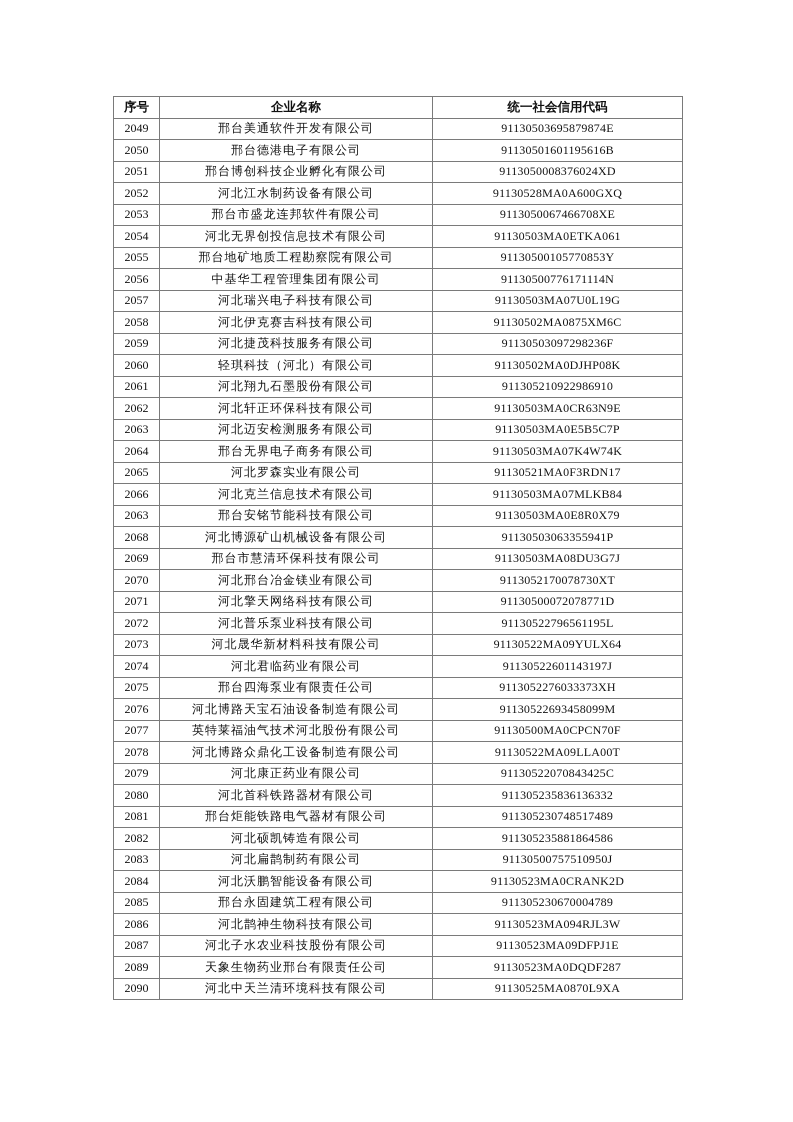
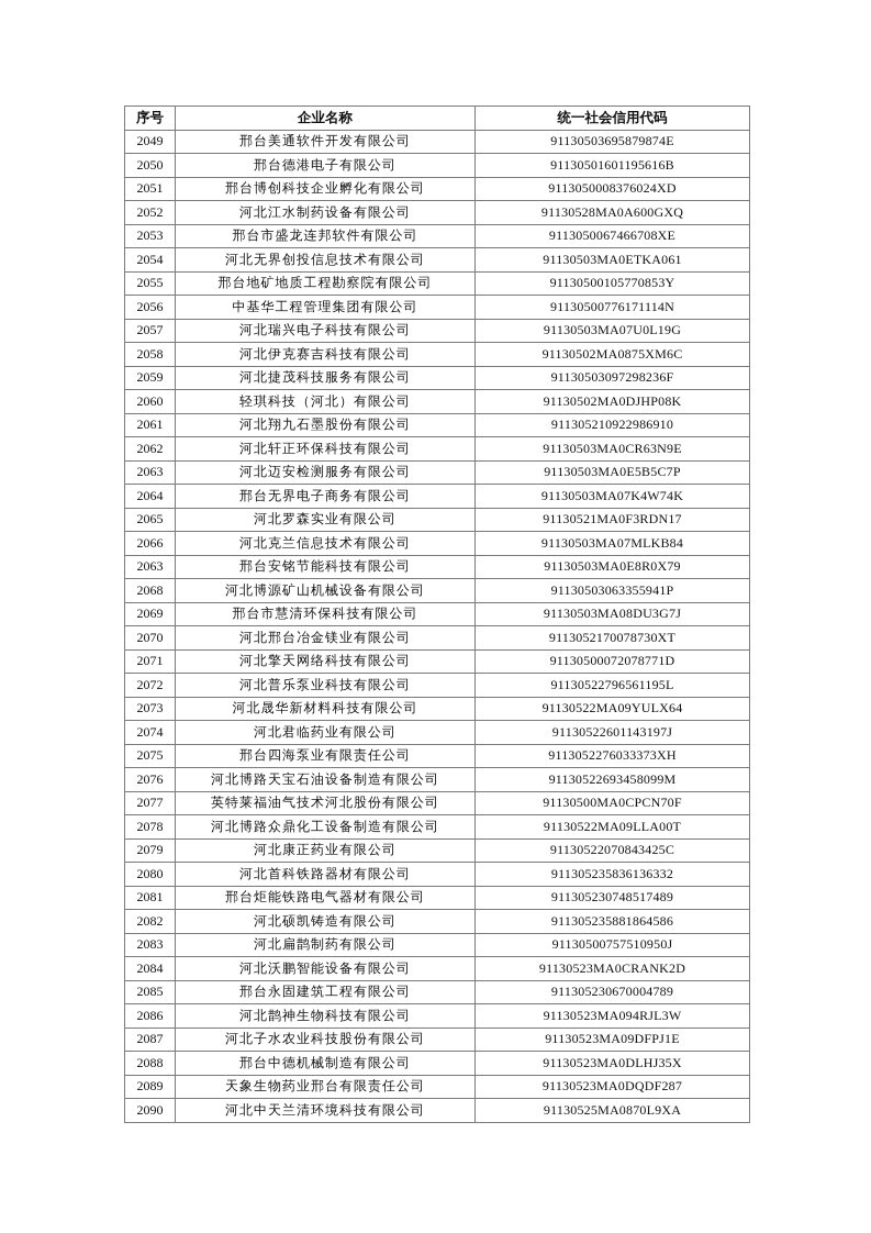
  序号	企业名称	统一社会信用代码
  2049	邢台美通软件开发有限公司	91130503695879874E
  2050	邢台德港电子有限公司	91130501601195616B
  2051	邢台博创科技企业孵化有限公司	9113050008376024XD
  2052	河北江水制药设备有限公司	91130528MA0A600GXQ
  2053	邢台市盛龙连邦软件有限公司	9113050067466708XE
  2054	河北无界创投信息技术有限公司	91130503MA0ETKA061
  2055	邢台地矿地质工程勘察院有限公司	91130500105770853Y
  2056	中基华工程管理集团有限公司	91130500776171114N
  2057	河北瑞兴电子科技有限公司	91130503MA07U0L19G
  2058	河北伊克赛吉科技有限公司	91130502MA0875XM6C
  2059	河北捷茂科技服务有限公司	91130503097298236F
  2060	轻琪科技（河北）有限公司	91130502MA0DJHP08K
  2061	河北翔九石墨股份有限公司	911305210922986910
  2062	河北轩正环保科技有限公司	91130503MA0CR63N9E
  2063	河北迈安检测服务有限公司	91130503MA0E5B5C7P
  2064	邢台无界电子商务有限公司	91130503MA07K4W74K
  2065	河北罗森实业有限公司	91130521MA0F3RDN17
  2066	河北克兰信息技术有限公司	91130503MA07MLKB84
  2063	邢台安铭节能科技有限公司	91130503MA0E8R0X79
  2068	河北博源矿山机械设备有限公司	91130503063355941P
  2069	邢台市慧清环保科技有限公司	91130503MA08DU3G7J
  2070	河北邢台冶金镁业有限公司	9113052170078730XT
  2071	河北擎天网络科技有限公司	91130500072078771D
  2072	河北普乐泵业科技有限公司	91130522796561195L
  2073	河北晟华新材料科技有限公司	91130522MA09YULX64
  2074	河北君临药业有限公司	91130522601143197J
  2075	邢台四海泵业有限责任公司	9113052276033373XH
  2076	河北博路天宝石油设备制造有限公司	91130522693458099M
  2077	英特莱福油气技术河北股份有限公司	91130500MA0CPCN70F
  2078	河北博路众鼎化工设备制造有限公司	91130522MA09LLA00T
  2079	河北康正药业有限公司	91130522070843425C
  2080	河北首科铁路器材有限公司	911305235836136332
  2081	邢台炬能铁路电气器材有限公司	911305230748517489
  2082	河北硕凯铸造有限公司	911305235881864586
  2083	河北扁鹊制药有限公司	91130500757510950J
  2084	河北沃鹏智能设备有限公司	91130523MA0CRANK2D
  2085	邢台永固建筑工程有限公司	911305230670004789
  2086	河北鹊神生物科技有限公司	91130523MA094RJL3W
  2087	河北子水农业科技股份有限公司	91130523MA09DFPJ1E
+ 2088	邢台中德机械制造有限公司	91130523MA0DLHJ35X
  2089	天象生物药业邢台有限责任公司	91130523MA0DQDF287
  2090	河北中天兰清环境科技有限公司	91130525MA0870L9XA
